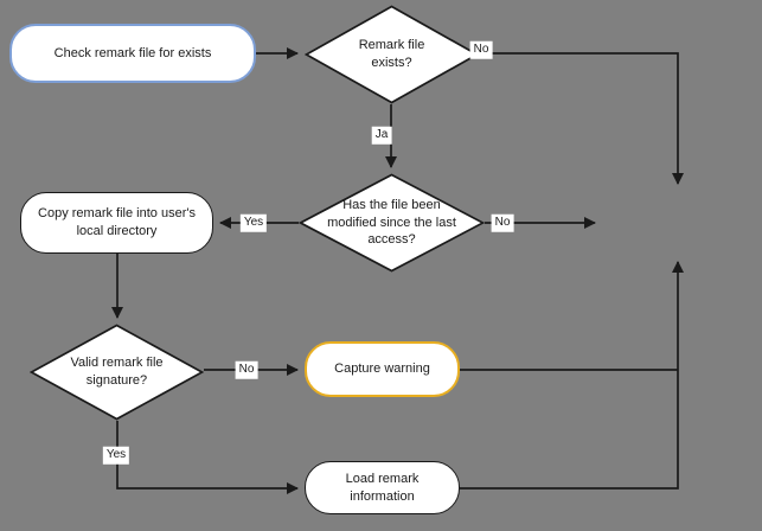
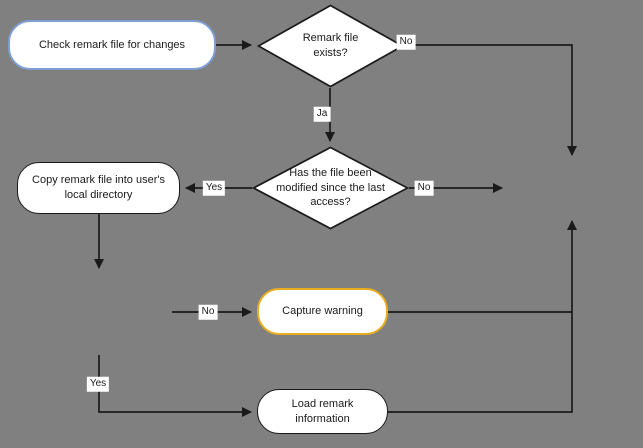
- Check remark file for exists
+ Check remark file for changes
  Remark file
  exists?
  Has the file been
  modified since the last
  access?
  Copy remark file into user's
  local directory
- Valid remark file
- signature?
  Capture warning
  Load remark information
  No
  Ja
  Yes
  No
  No
  Yes
